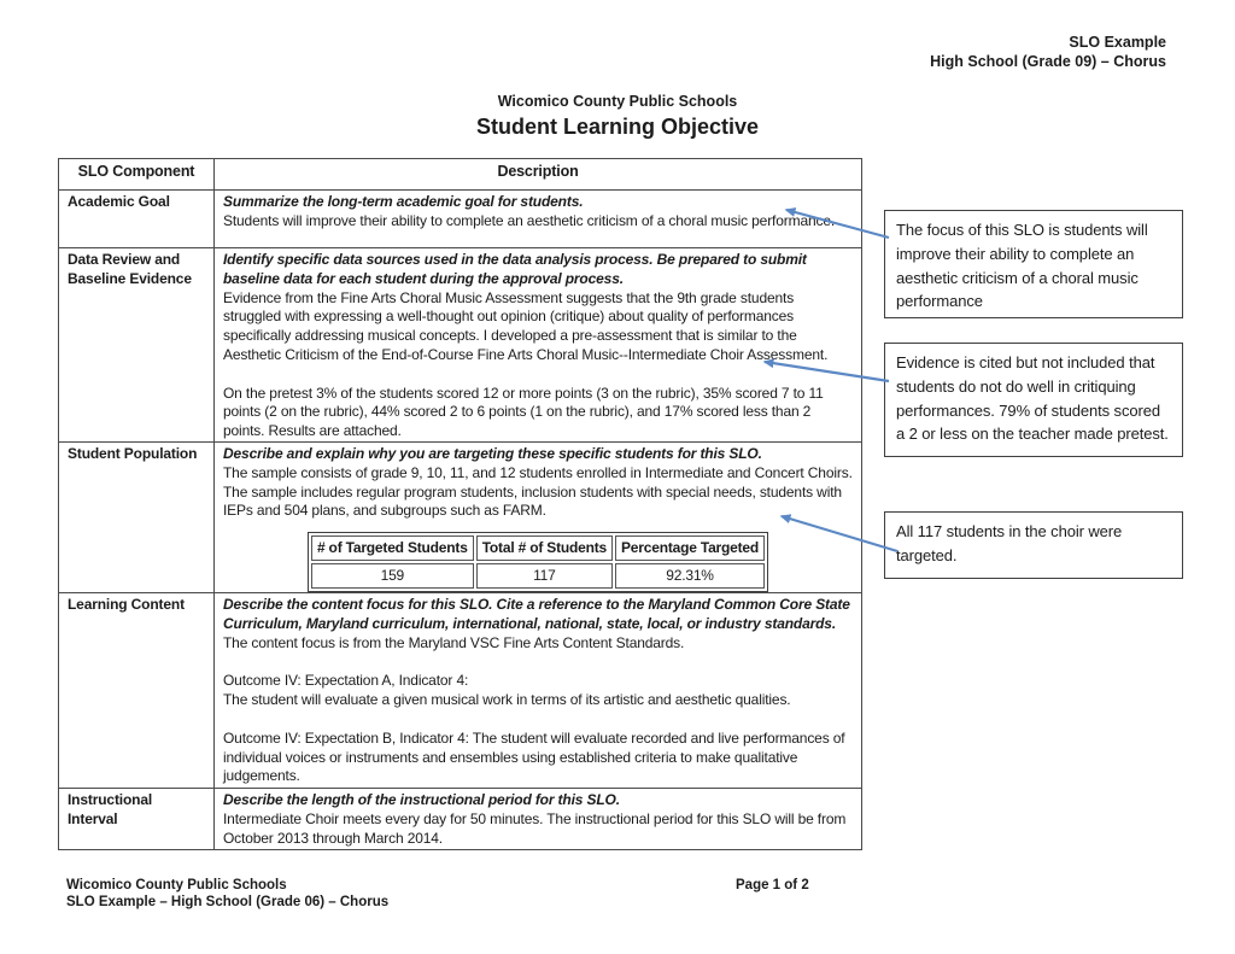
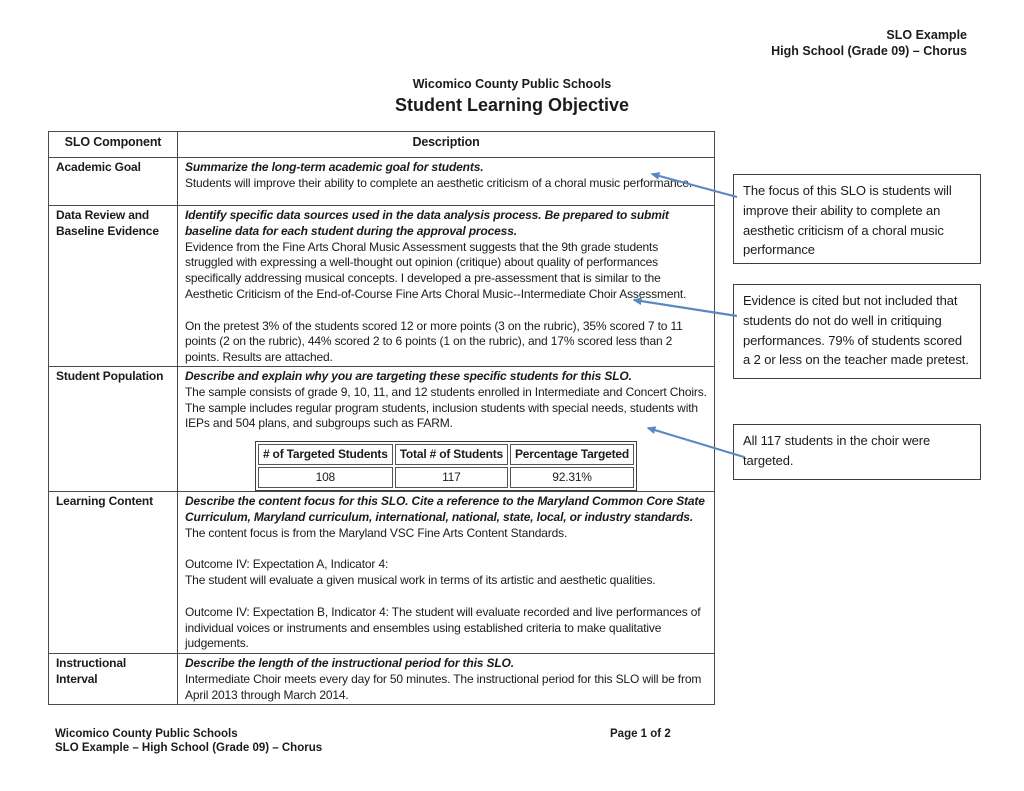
  SLO Example
  High School (Grade 09) – Chorus
  Wicomico County Public Schools
  Student Learning Objective
  SLO Component	Description
  Academic Goal	Summarize the long-term academic goal for students. Students will improve their ability to complete an aesthetic criticism of a choral music performanc.
  Data Review and Baseline Evidence	Identify specific data sources used in the data analysis process. Be prepared to submit baseline data for each student during the approval process. Evidence from the Fine Arts Choral Music Assessment suggests that the 9th grade students struggled with expressing a well-thought out opinion (critique) about quality of performances specifically addressing musical concepts. I developed a pre-assessment that is similar to the Aesthetic Criticism of the End-of-Course Fine Arts Choral Music--Intermediate Choir Assessment. On the pretest 3% of the students scored 12 or more points (3 on the rubric), 35% scored 7 to 11 points (2 on the rubric), 44% scored 2 to 6 points (1 on the rubric), and 17% scored less than 2 points. Results are attached.
  Student Population	Describe and explain why you are targeting these specific students for this SLO. The sample consists of grade 9, 10, 11, and 12 students enrolled in Intermediate and Concert Choirs. The sample includes regular program students, inclusion students with special needs, students with IEPs and 504 plans, and subgroups such as FARM.
  # of Targeted Students	Total # of Students	Percentage Targeted
- 159	117	92.31%
+ 108	117	92.31%
  Learning Content	Describe the content focus for this SLO. Cite a reference to the Maryland Common Core State Curriculum, Maryland curriculum, international, national, state, local, or industry standards. The content focus is from the Maryland VSC Fine Arts Content Standards. Outcome IV: Expectation A, Indicator 4: The student will evaluate a given musical work in terms of its artistic and aesthetic qualities. Outcome IV: Expectation B, Indicator 4: The student will evaluate recorded and live performances of individual voices or instruments and ensembles using established criteria to make qualitative judgements.
- Instructional Interval	Describe the length of the instructional period for this SLO. Intermediate Choir meets every day for 50 minutes. The instructional period for this SLO will be from October 2013 through March 2014.
+ Instructional Interval	Describe the length of the instructional period for this SLO. Intermediate Choir meets every day for 50 minutes. The instructional period for this SLO will be from April 2013 through March 2014.
  The focus of this SLO is students will improve their ability to complete an aesthetic criticism of a choral music performance
  Evidence is cited but not included that students do not do well in critiquing performances. 79% of students scored a 2 or less on the teacher made pretest.
  All 117 students in the choir were targeted.
  Wicomico County Public Schools
- SLO Example – High School (Grade 06) – Chorus
+ SLO Example – High School (Grade 09) – Chorus
  Page 1 of 2
